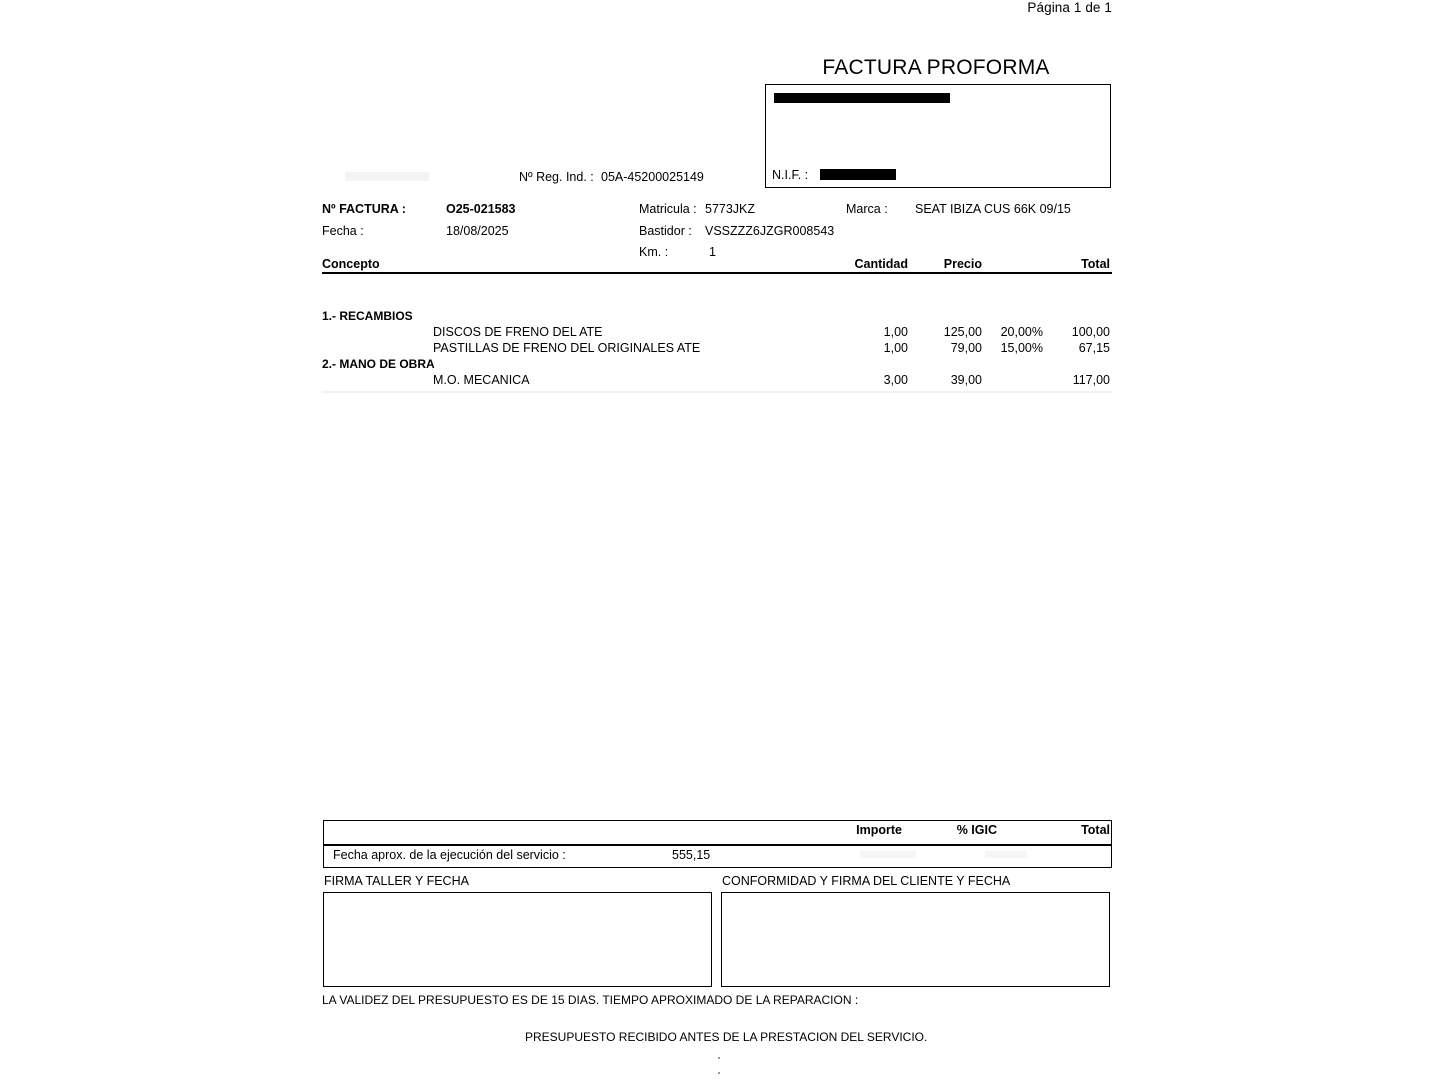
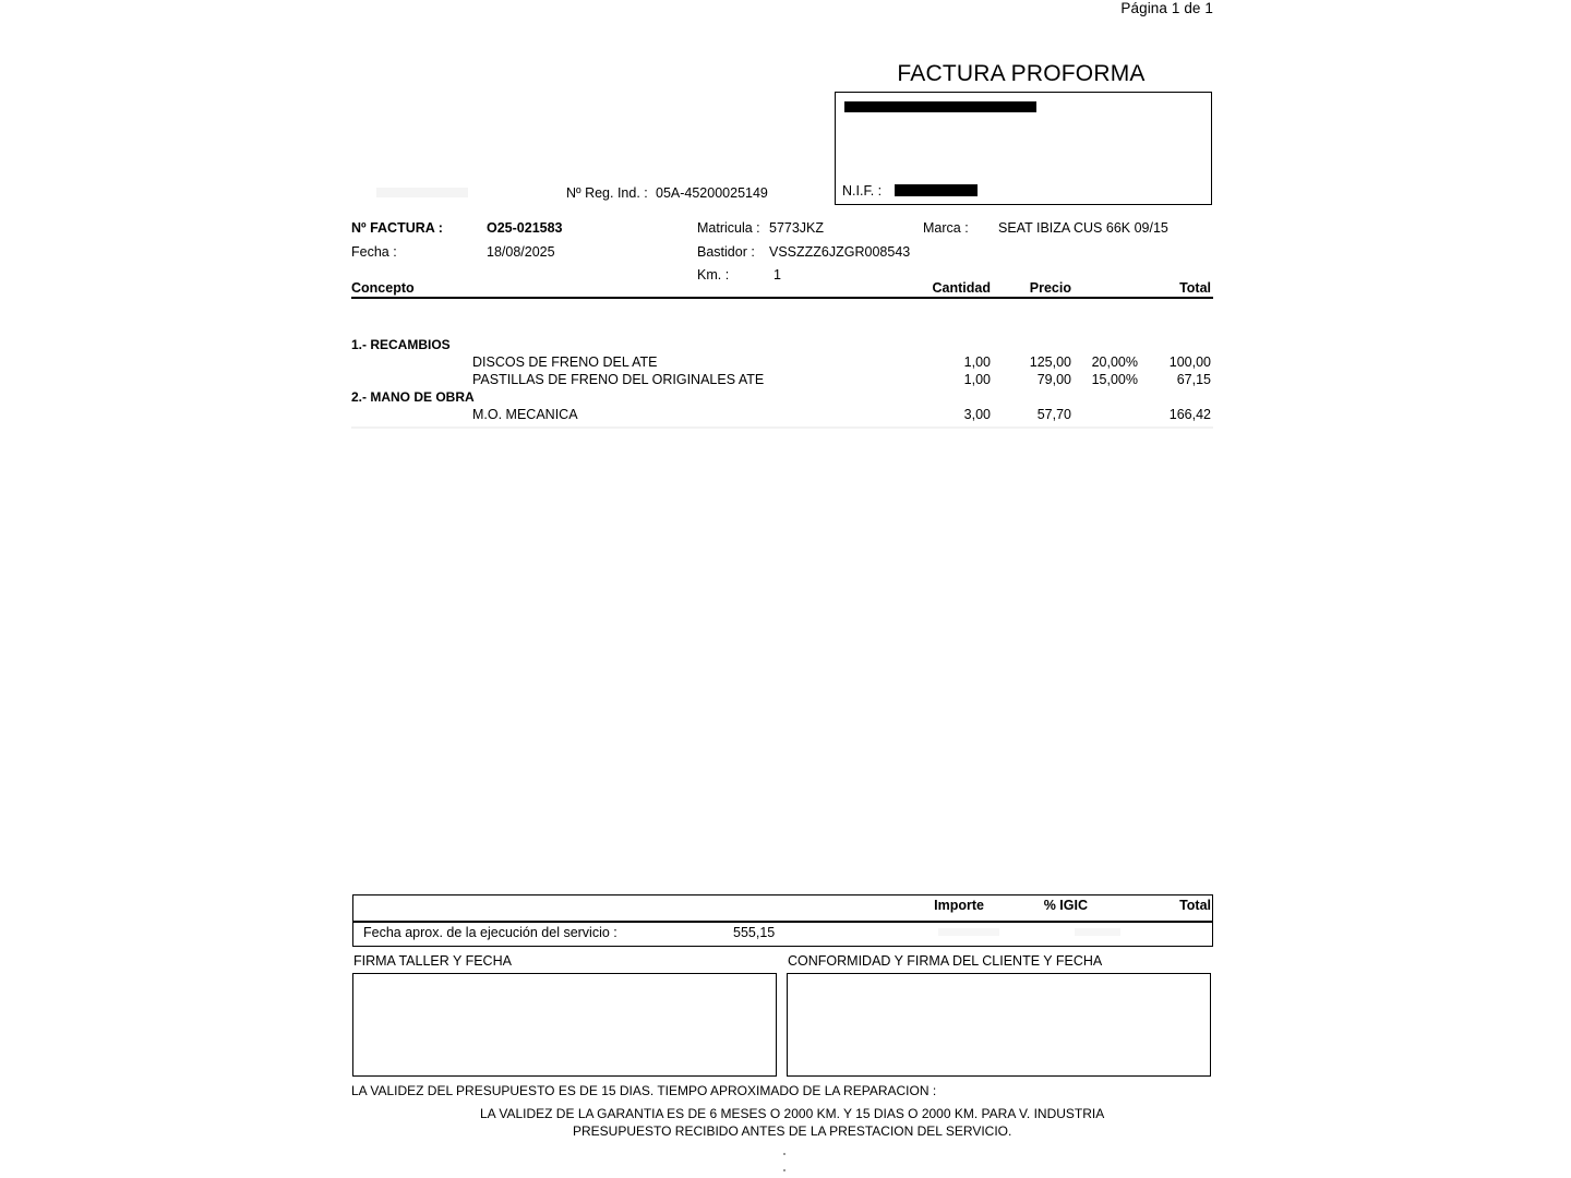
  Página 1 de 1
  FACTURA PROFORMA
  N.I.F. :
  Nº Reg. Ind. :
  05A-45200025149
  Nº FACTURA :
  O25-021583
  Fecha :
  18/08/2025
  Matricula :
  5773JKZ
  Marca :
  SEAT IBIZA CUS 66K 09/15
  Bastidor :
  VSSZZZ6JZGR008543
  Km. :
  1
  Concepto
  Cantidad
  Precio
  Total
  1.- RECAMBIOS
  DISCOS DE FRENO DEL ATE
  1,00
  125,00
  20,00%
  100,00
  PASTILLAS DE FRENO DEL ORIGINALES ATE
  1,00
  79,00
  15,00%
  67,15
  2.- MANO DE OBRA
  M.O. MECANICA
  3,00
- 39,00
+ 57,70
- 117,00
+ 166,42
  Importe
  % IGIC
  Total
  Fecha aprox. de la ejecución del servicio :
  555,15
  FIRMA TALLER Y FECHA
  CONFORMIDAD Y FIRMA DEL CLIENTE Y FECHA
  LA VALIDEZ DEL PRESUPUESTO ES DE 15 DIAS. TIEMPO APROXIMADO DE LA REPARACION :
+ LA VALIDEZ DE LA GARANTIA ES DE 6 MESES O 2000 KM. Y 15 DIAS O 2000 KM. PARA V. INDUSTRIA
  PRESUPUESTO RECIBIDO ANTES DE LA PRESTACION DEL SERVICIO.
